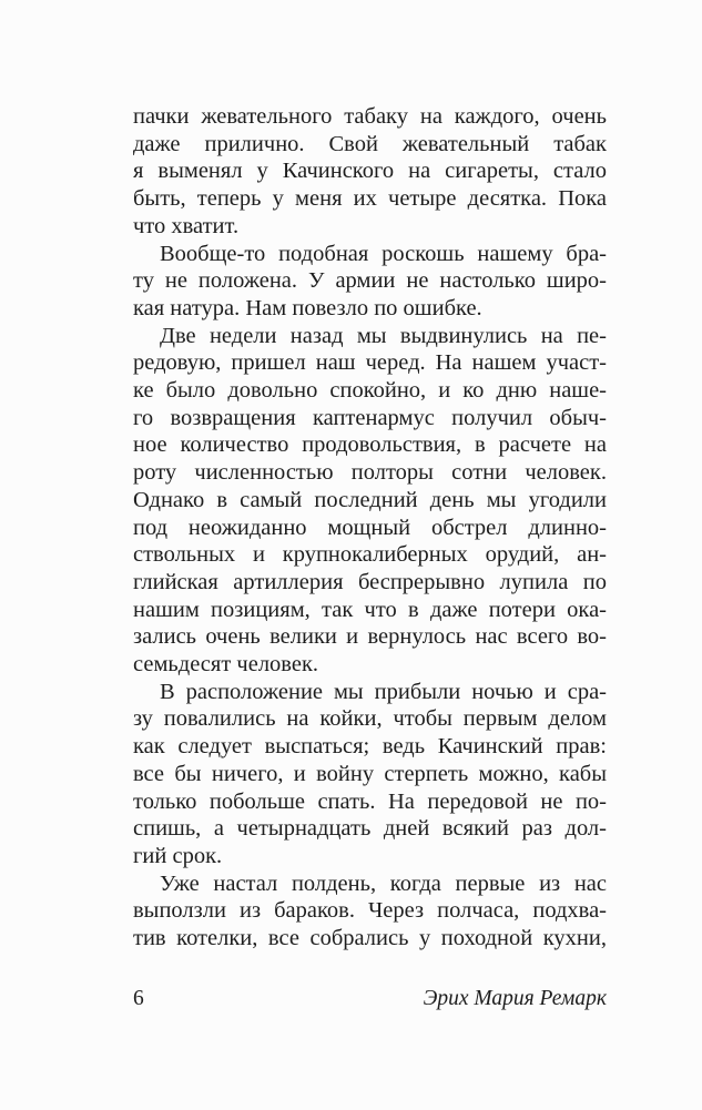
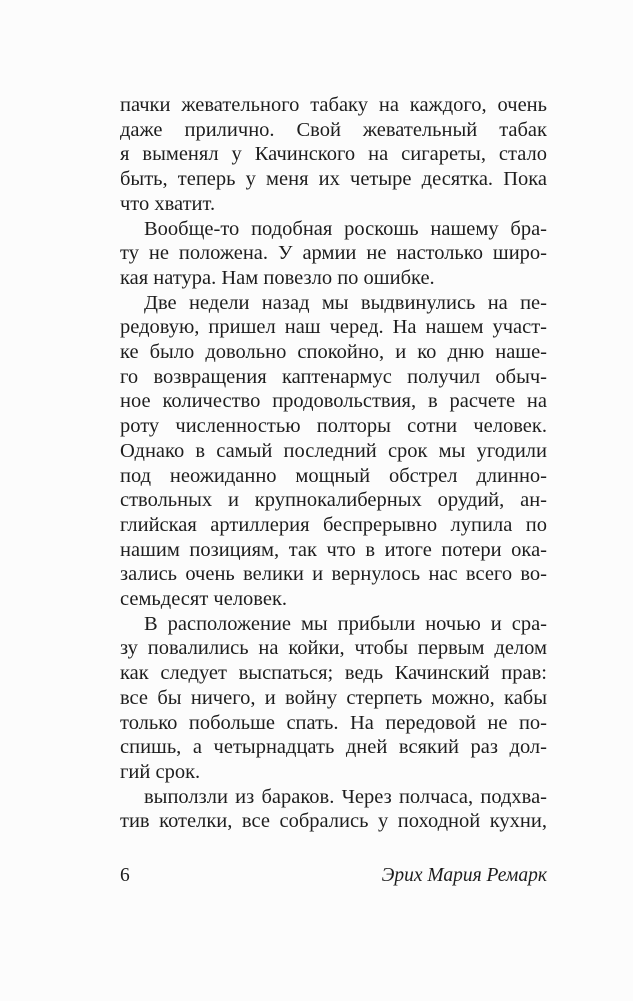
  пачки жевательного табаку на каждого, очень
  даже прилично. Свой жевательный табак
  я выменял у Качинского на сигареты, стало
  быть, теперь у меня их четыре десятка. Пока
  что хватит.
  Вообще-то подобная роскошь нашему бра-
  ту не положена. У армии не настолько широ-
  кая натура. Нам повезло по ошибке.
  Две недели назад мы выдвинулись на пе-
  редовую, пришел наш черед. На нашем участ-
  ке было довольно спокойно, и ко дню наше-
  го возвращения каптенармус получил обыч-
  ное количество продовольствия, в расчете на
  роту численностью полторы сотни человек.
- Однако в самый последний день мы угодили
+ Однако в самый последний срок мы угодили
  под неожиданно мощный обстрел длинно-
  ствольных и крупнокалиберных орудий, ан-
  глийская артиллерия беспрерывно лупила по
- нашим позициям, так что в даже потери ока-
+ нашим позициям, так что в итоге потери ока-
  зались очень велики и вернулось нас всего во-
  семьдесят человек.
  В расположение мы прибыли ночью и сра-
  зу повалились на койки, чтобы первым делом
  как следует выспаться; ведь Качинский прав:
  все бы ничего, и войну стерпеть можно, кабы
  только побольше спать. На передовой не по-
  спишь, а четырнадцать дней всякий раз дол-
  гий срок.
- Уже настал полдень, когда первые из нас
  выползли из бараков. Через полчаса, подхва-
  тив котелки, все собрались у походной кухни,
  6
  Эрих Мария Ремарк
